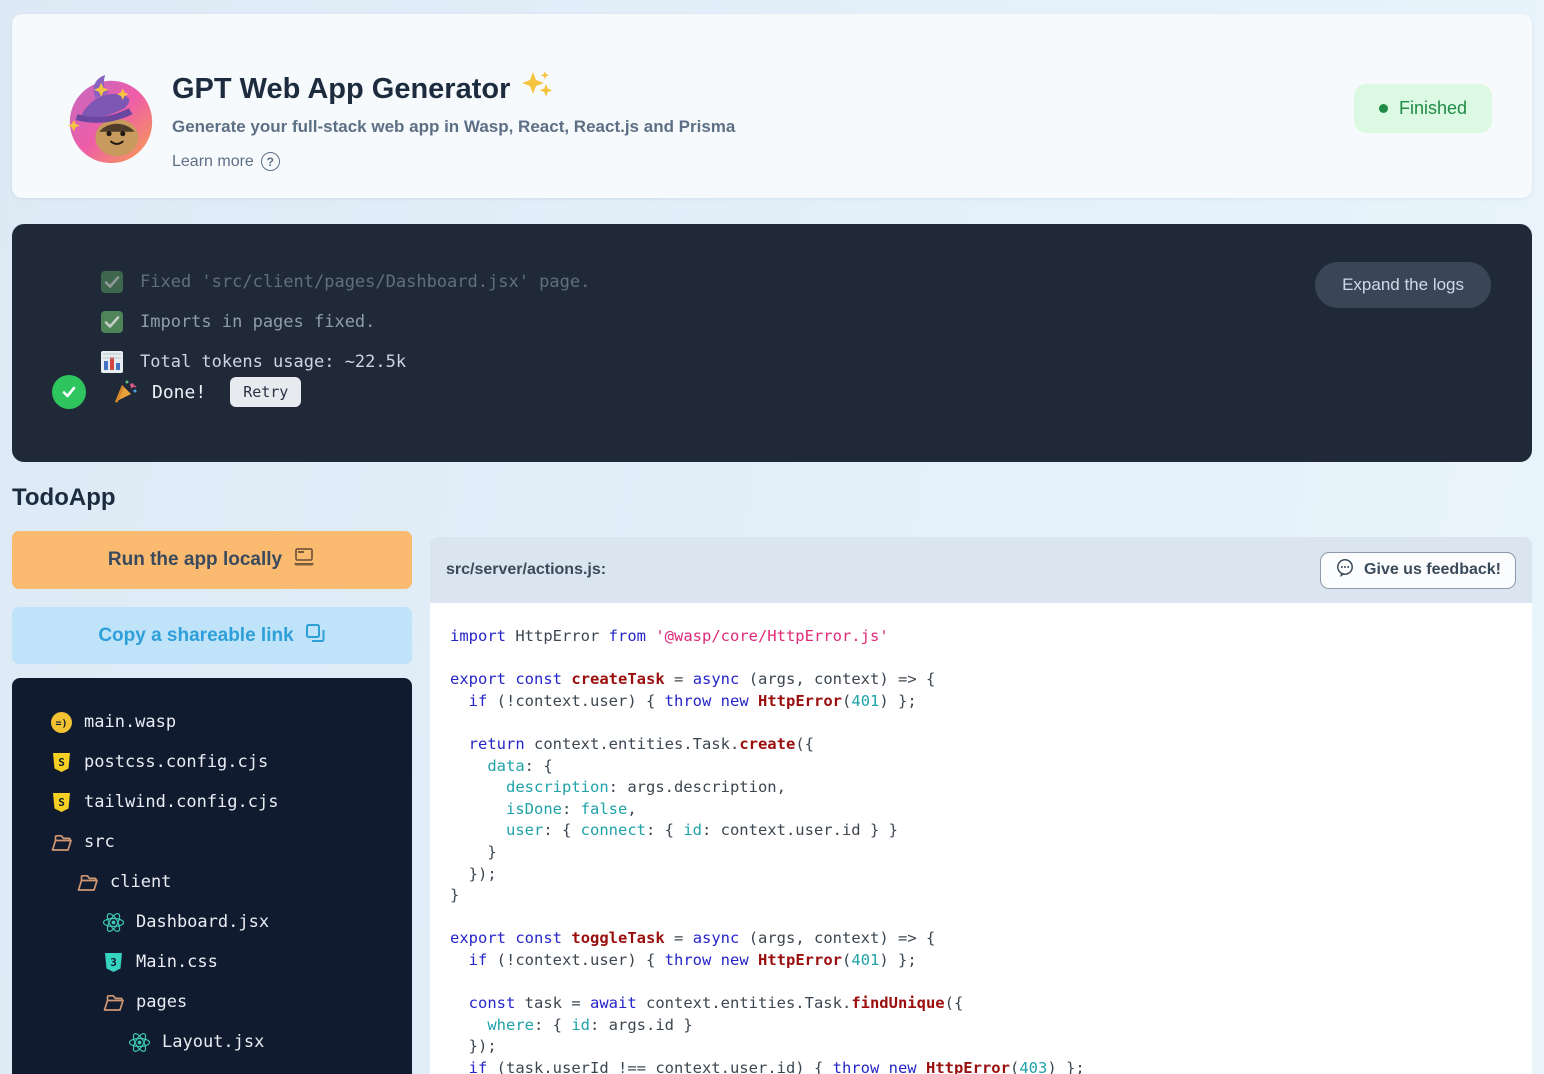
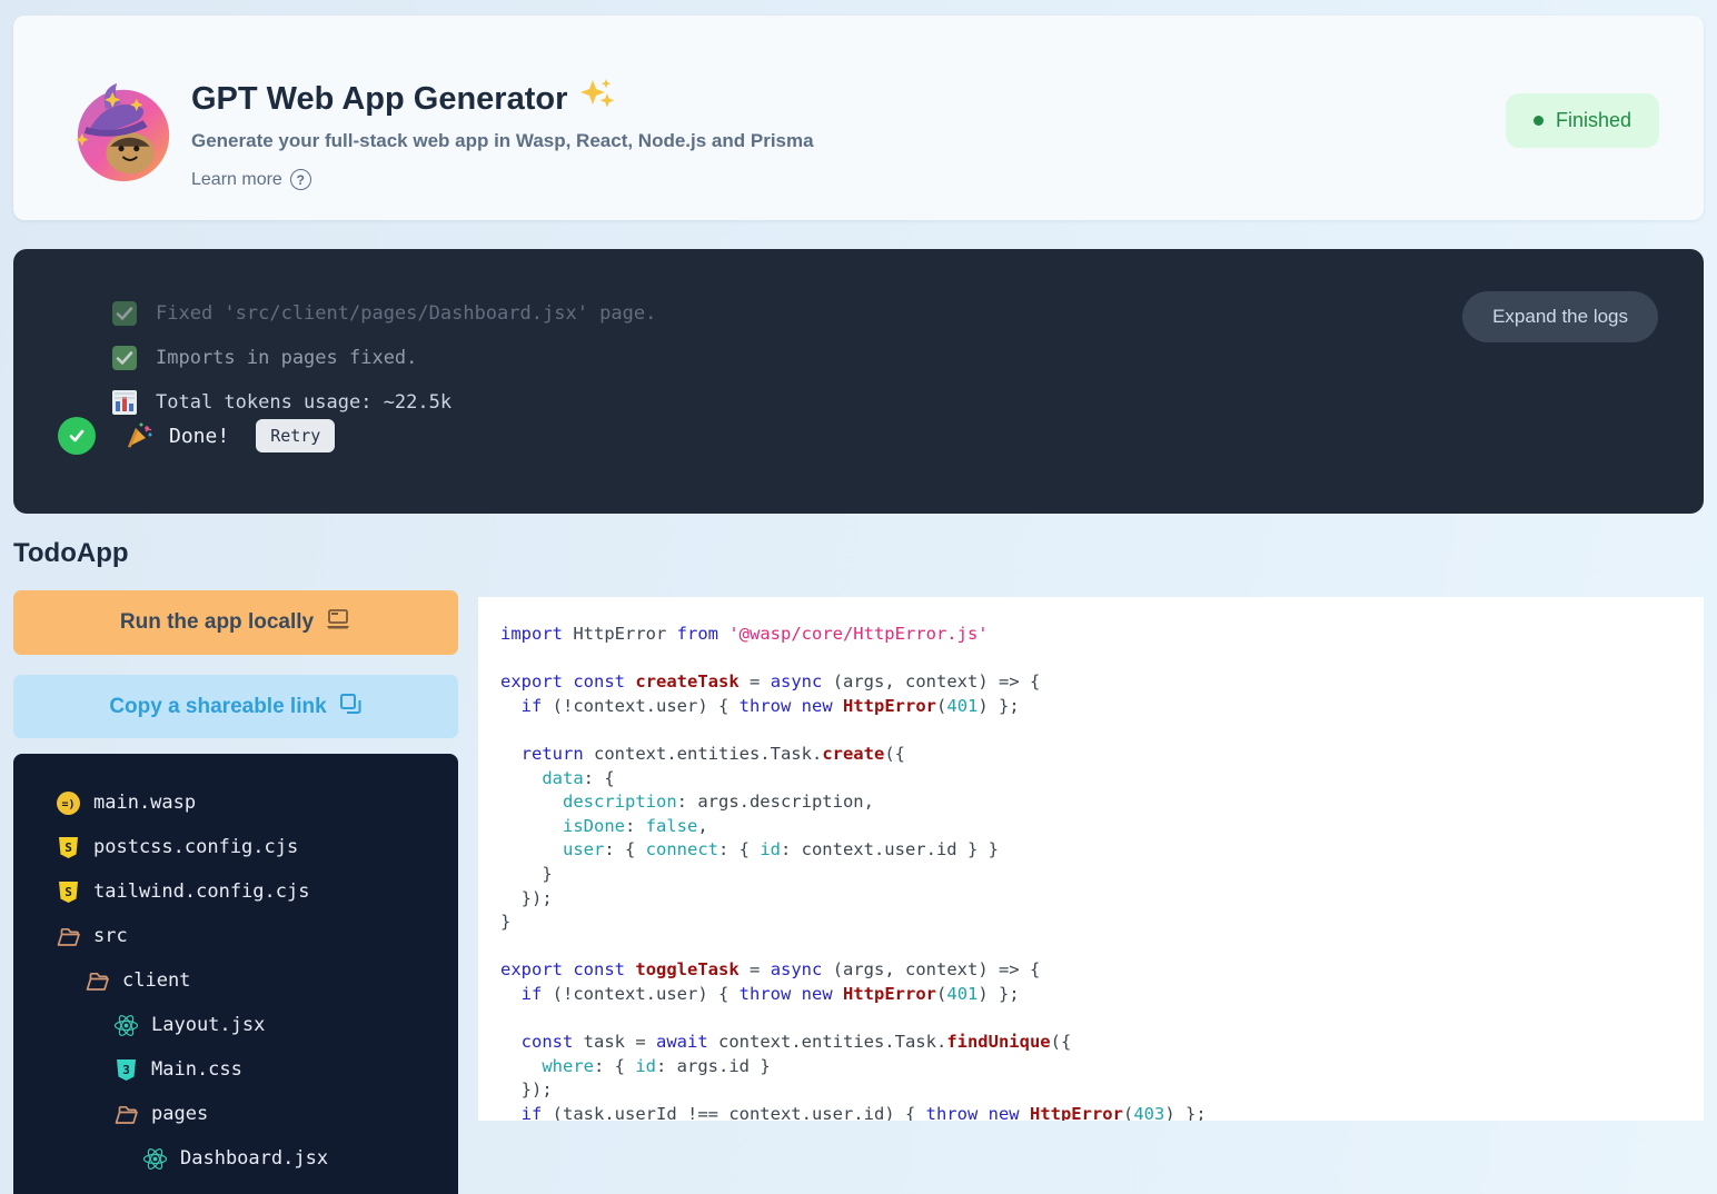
  GPT Web App Generator
- Generate your full-stack web app in Wasp, React, React.js and Prisma
+ Generate your full-stack web app in Wasp, React, Node.js and Prisma
  Learn more
  ?
  Finished
  Fixed 'src/client/pages/Dashboard.jsx' page.
  Imports in pages fixed.
  Total tokens usage: ~22.5k
  Done!
  Retry
  Expand the logs
  TodoApp
  Run the app locally
  Copy a shareable link
  =)
  main.wasp
  S
  postcss.config.cjs
  S
  tailwind.config.cjs
  src
  client
- Dashboard.jsx
+ Layout.jsx
  3
  Main.css
  pages
- Layout.jsx
+ Dashboard.jsx
- src/server/actions.js:
- Give us feedback!
  import HttpError from '@wasp/core/HttpError.js'
  export const createTask = async (args, context) => {
  if (!context.user) { throw new HttpError(401) };
  return context.entities.Task.create({
  data: {
  description: args.description,
  isDone: false,
  user: { connect: { id: context.user.id } }
  }
  });
  }
  export const toggleTask = async (args, context) => {
  if (!context.user) { throw new HttpError(401) };
  const task = await context.entities.Task.findUnique({
  where: { id: args.id }
  });
  if (task.userId !== context.user.id) { throw new HttpError(403) };
